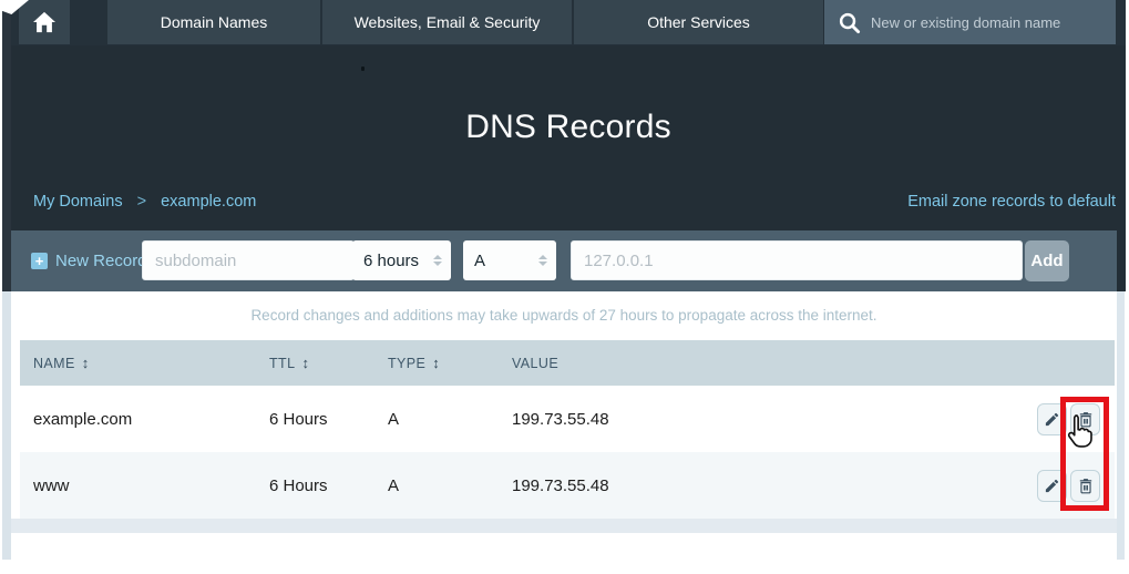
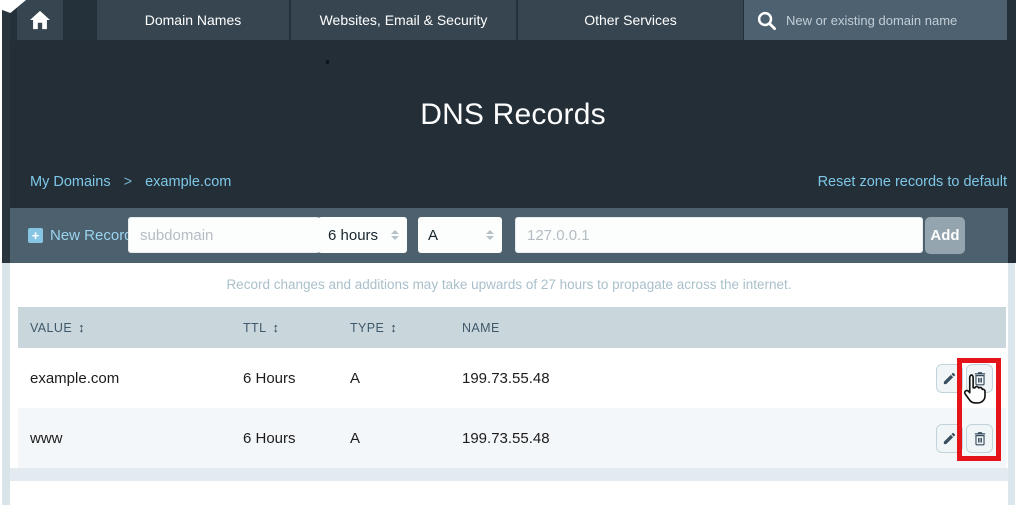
  Domain Names
  Websites, Email & Security
  Other Services
  New or existing domain name
  DNS Records
  My Domains > example.com
- Email zone records to default
+ Reset zone records to default
  +
  New Recor
  subdomain
  6 hours
  A
  127.0.0.1
  Add
  Record changes and additions may take upwards of 27 hours to propagate across the internet.
- NAME ↕
+ VALUE ↕
  TTL ↕
  TYPE ↕
- VALUE
+ NAME
  example.com
  6 Hours
  A
  199.73.55.48
  www
  6 Hours
  A
  199.73.55.48
